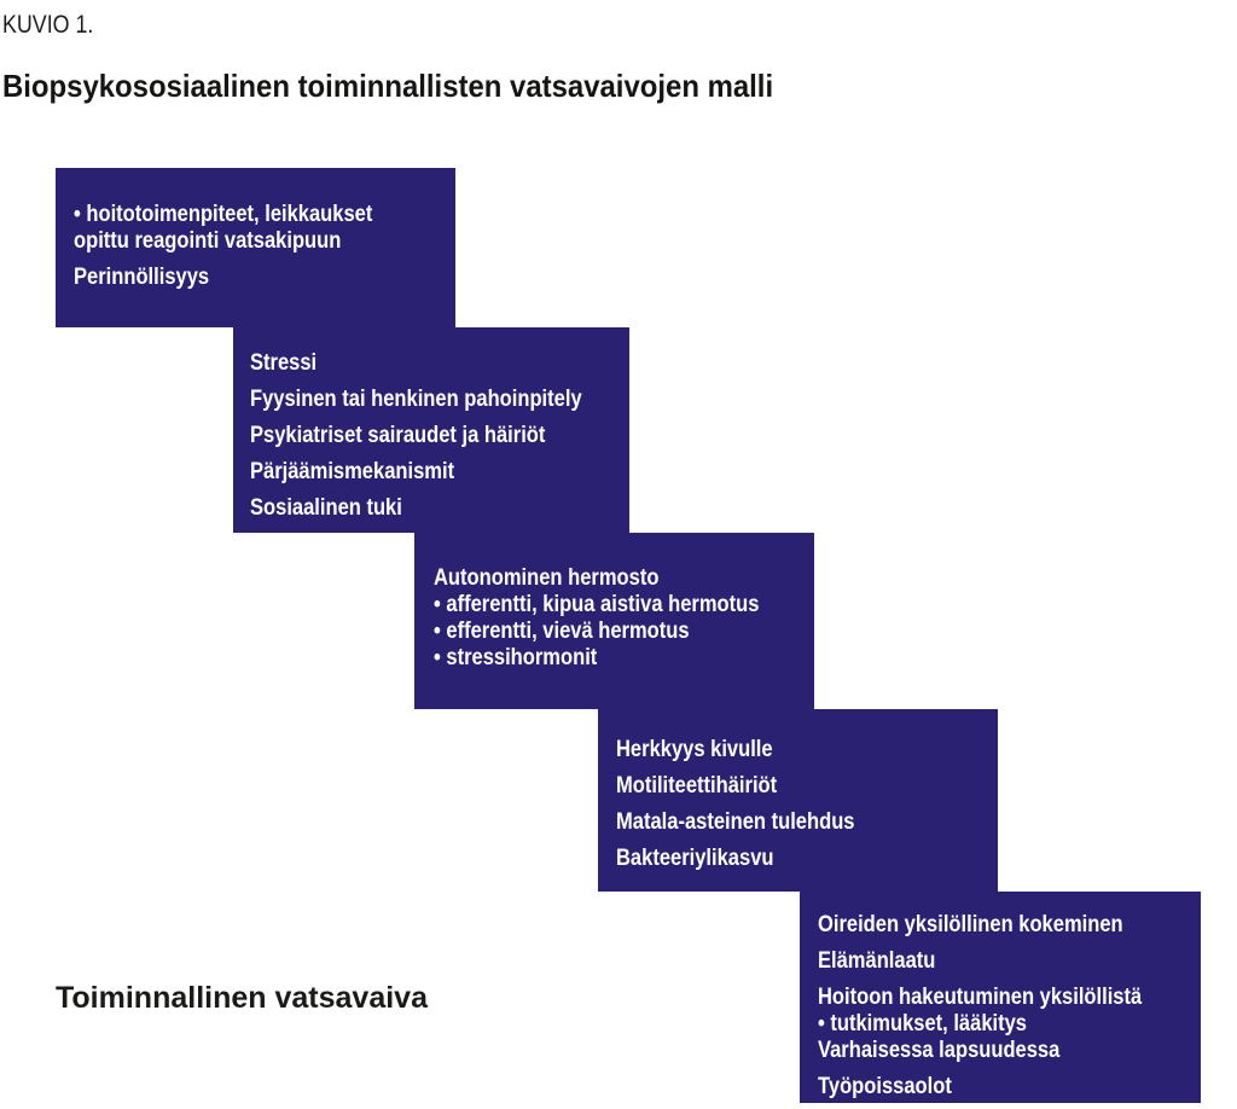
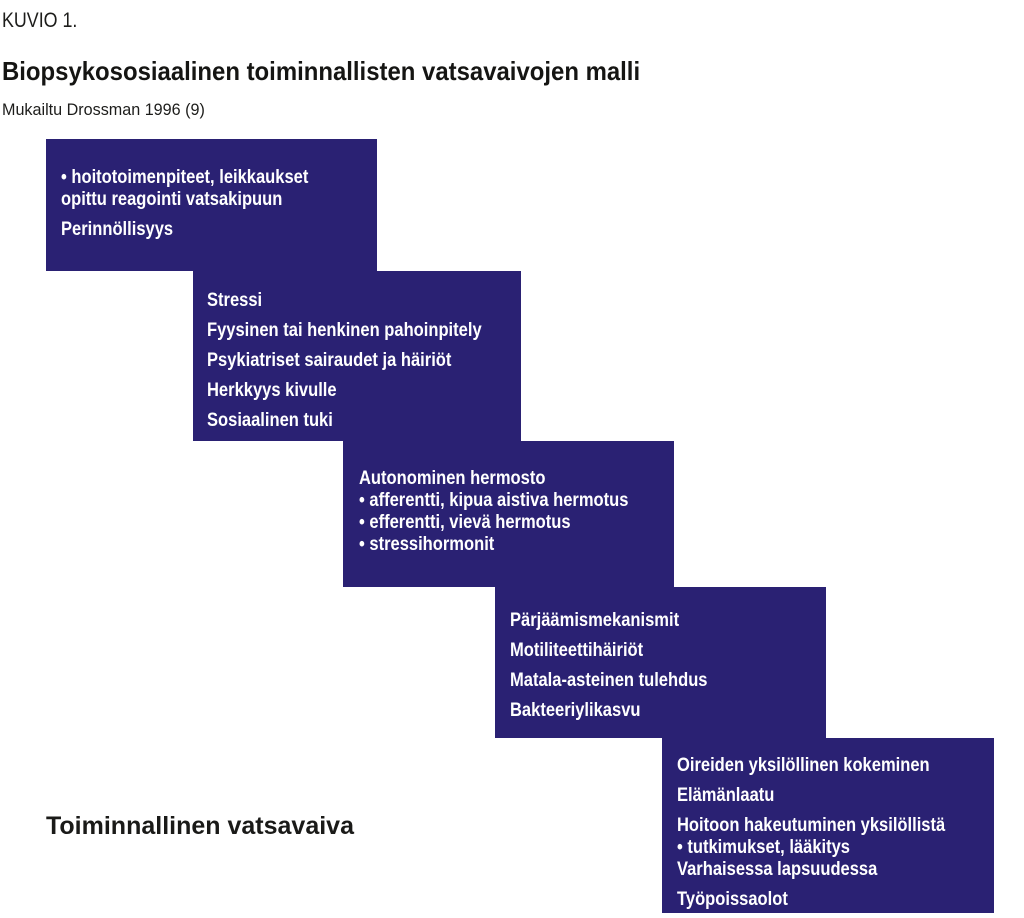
  KUVIO 1.
  Biopsykososiaalinen toiminnallisten vatsavaivojen malli
+ Mukailtu Drossman 1996 (9)
  • hoitotoimenpiteet, leikkaukset
  opittu reagointi vatsakipuun
  Perinnöllisyys
  Stressi
  Fyysinen tai henkinen pahoinpitely
  Psykiatriset sairaudet ja häiriöt
- Pärjäämismekanismit
+ Herkkyys kivulle
  Sosiaalinen tuki
  Autonominen hermosto
  • afferentti, kipua aistiva hermotus
  • efferentti, vievä hermotus
  • stressihormonit
- Herkkyys kivulle
+ Pärjäämismekanismit
  Motiliteettihäiriöt
  Matala-asteinen tulehdus
  Bakteeriylikasvu
  Oireiden yksilöllinen kokeminen
  Elämänlaatu
  Hoitoon hakeutuminen yksilöllistä
  • tutkimukset, lääkitys
  Varhaisessa lapsuudessa
  Työpoissaolot
  Toiminnallinen vatsavaiva
